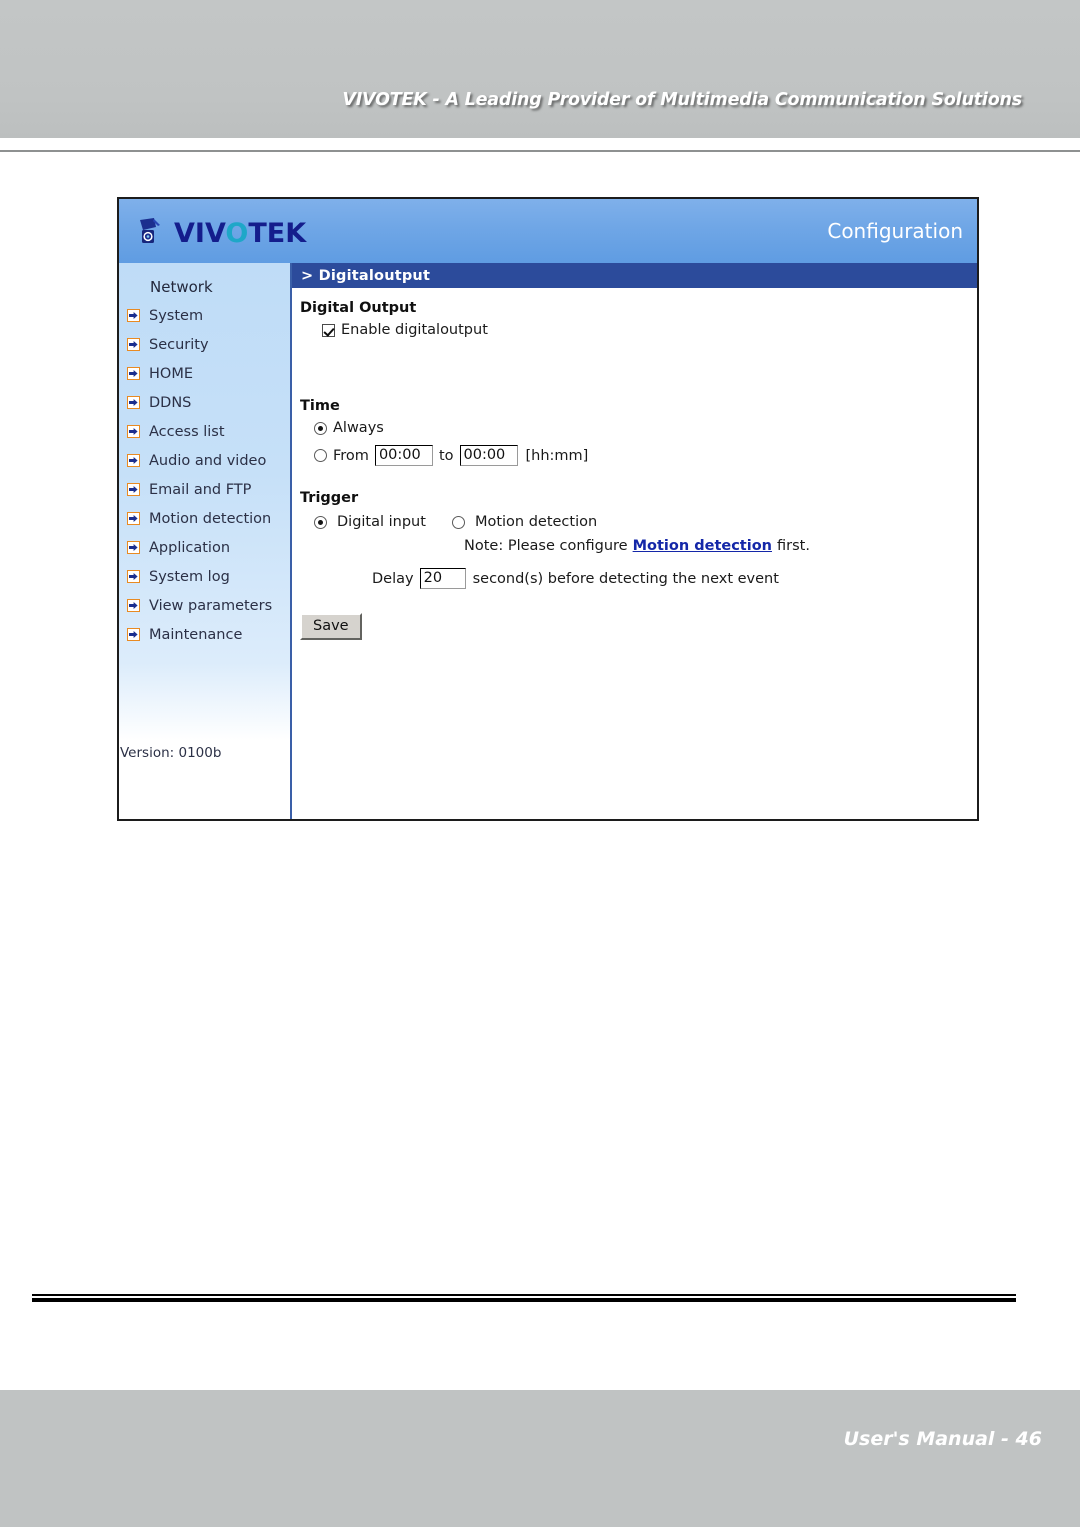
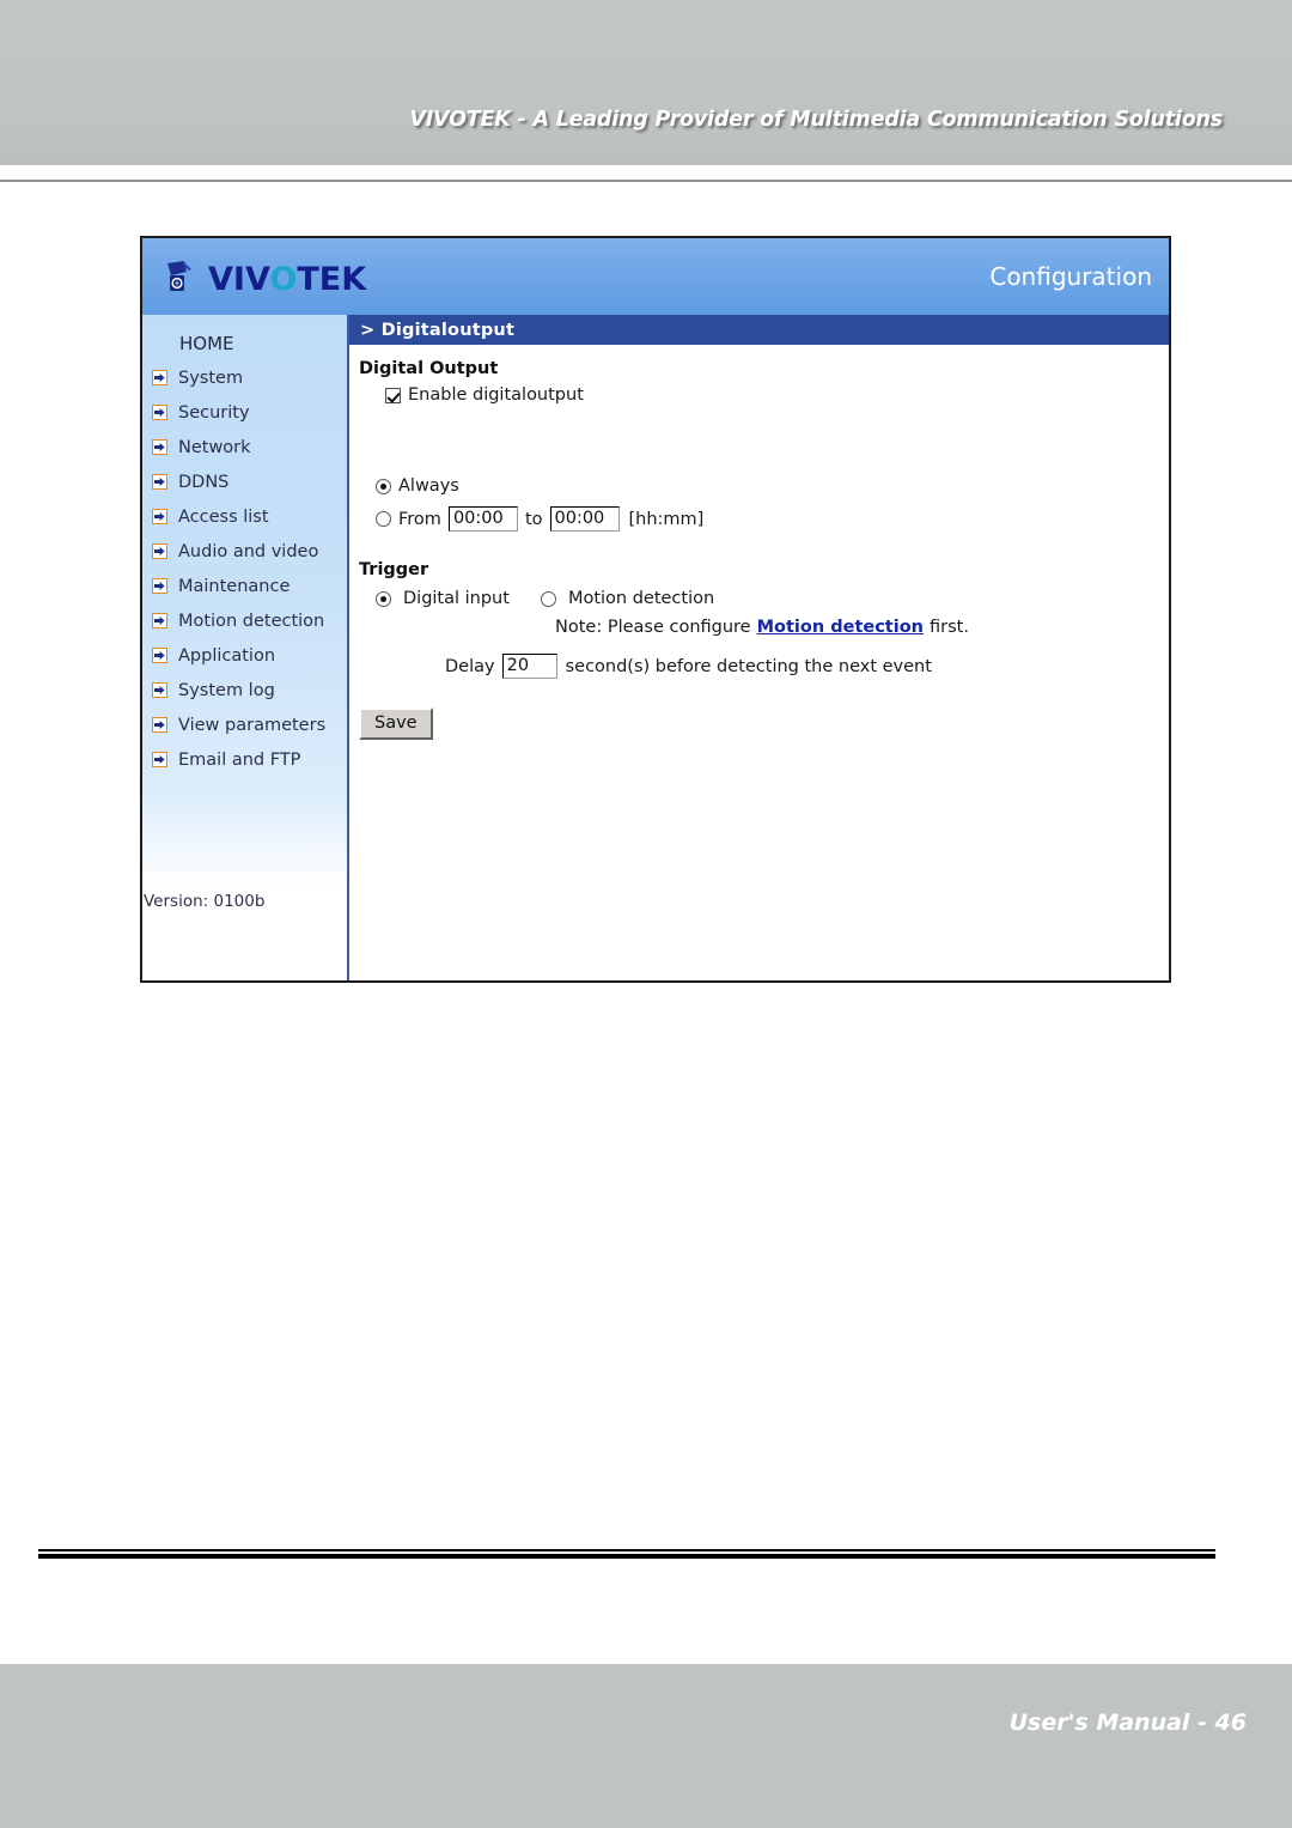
  VIVOTEK - A Leading Provider of Multimedia Communication Solutions
  VIVOTEK
  Configuration
- Network
+ HOME
  System
  Security
- HOME
+ Network
  DDNS
  Access list
  Audio and video
- Email and FTP
+ Maintenance
  Motion detection
  Application
  System log
  View parameters
- Maintenance
+ Email and FTP
  Version: 0100b
  > Digitaloutput
  Digital Output
  Enable digitaloutput
- Time
  Always
  From
  00:00
  to
  00:00
  [hh:mm]
  Trigger
  Digital input
  Motion detection
  Note: Please configure
  Motion detection
  first.
  Delay
  20
  second(s) before detecting the next event
  Save
  User's Manual - 46
